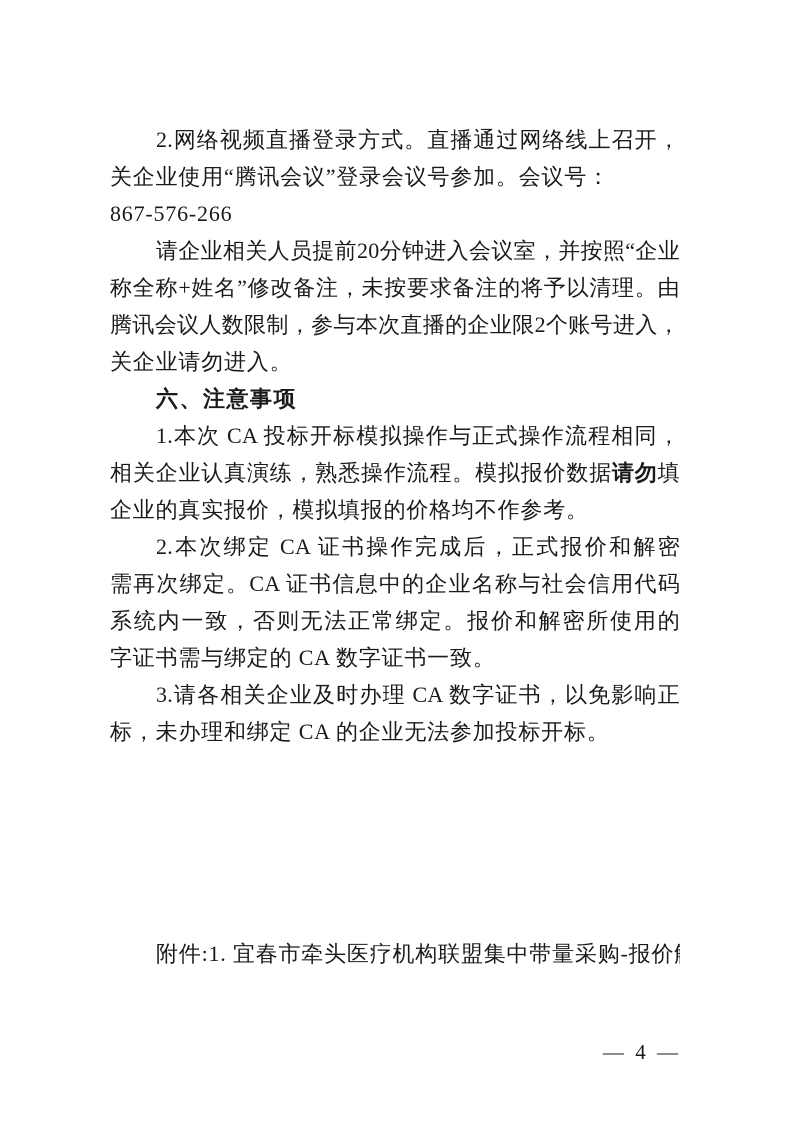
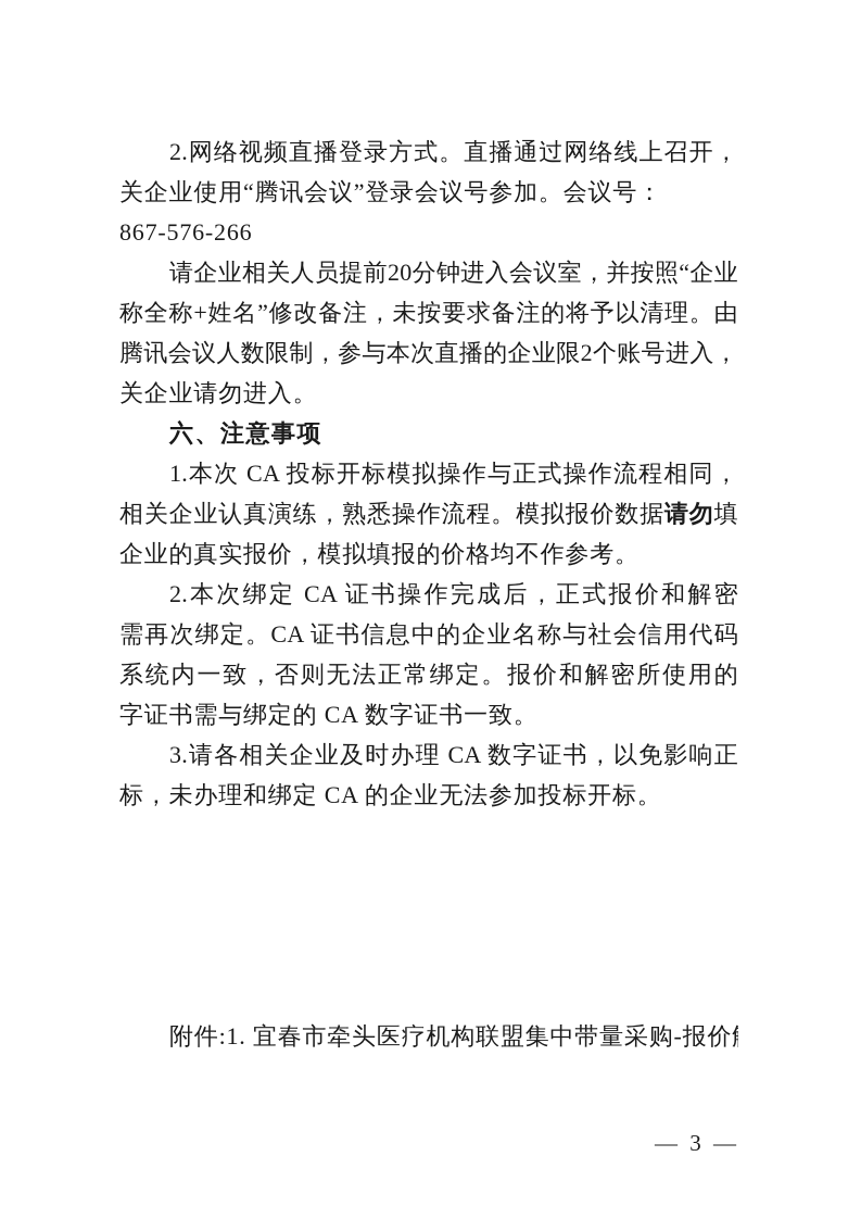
  2.网络视频直播登录方式。直播通过网络线上召开，
  关企业使用“腾讯会议”登录会议号参加。会议号：
  867-576-266
  请企业相关人员提前20分钟进入会议室，并按照“企业
  称全称+姓名”修改备注，未按要求备注的将予以清理。由
  腾讯会议人数限制，参与本次直播的企业限2个账号进入，
  关企业请勿进入。
  六、注意事项
  1.本次 CA 投标开标模拟操作与正式操作流程相同，
  相关企业认真演练，熟悉操作流程。模拟报价数据请勿填
  企业的真实报价，模拟填报的价格均不作参考。
  2.本次绑定 CA 证书操作完成后，正式报价和解密
  需再次绑定。CA 证书信息中的企业名称与社会信用代码
  系统内一致，否则无法正常绑定。报价和解密所使用的
  字证书需与绑定的 CA 数字证书一致。
  3.请各相关企业及时办理 CA 数字证书，以免影响正
  标，未办理和绑定 CA 的企业无法参加投标开标。
  附件:1. 宜春市牵头医疗机构联盟集中带量采购-报价
- — 4 —
+ — 3 —
